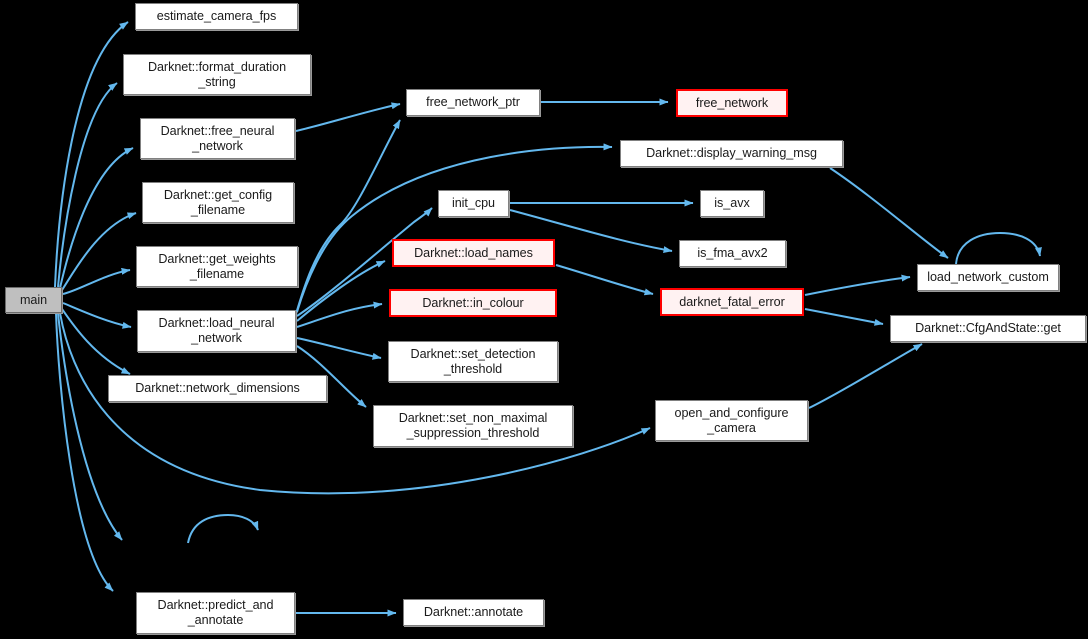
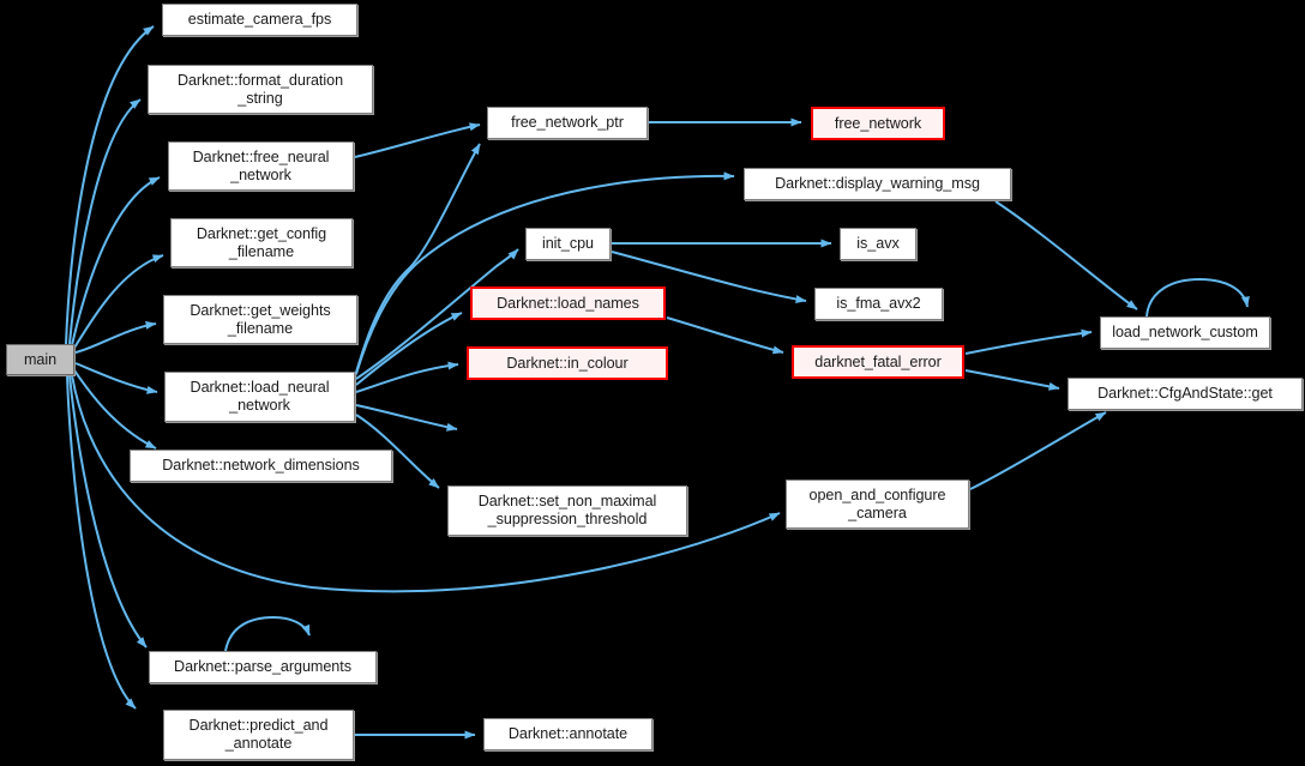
  main
  estimate_camera_fps
  Darknet::format_duration
  _string
  Darknet::free_neural
  _network
  Darknet::get_config
  _filename
  Darknet::get_weights
  _filename
  Darknet::load_neural
  _network
  Darknet::network_dimensions
+ Darknet::parse_arguments
  Darknet::predict_and
  _annotate
  free_network_ptr
  init_cpu
  Darknet::load_names
  Darknet::in_colour
- Darknet::set_detection
- _threshold
  Darknet::set_non_maximal
  _suppression_threshold
  Darknet::annotate
  free_network
  Darknet::display_warning_msg
  is_avx
  is_fma_avx2
  darknet_fatal_error
  open_and_configure
  _camera
  load_network_custom
  Darknet::CfgAndState::get
